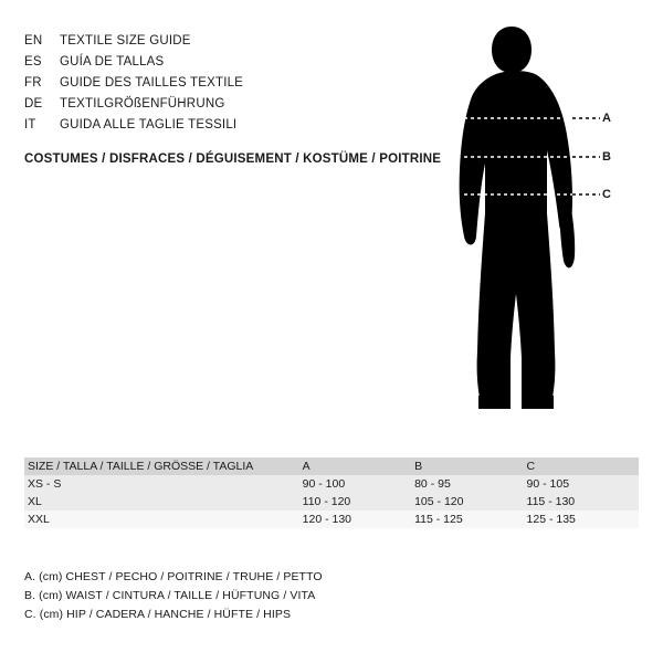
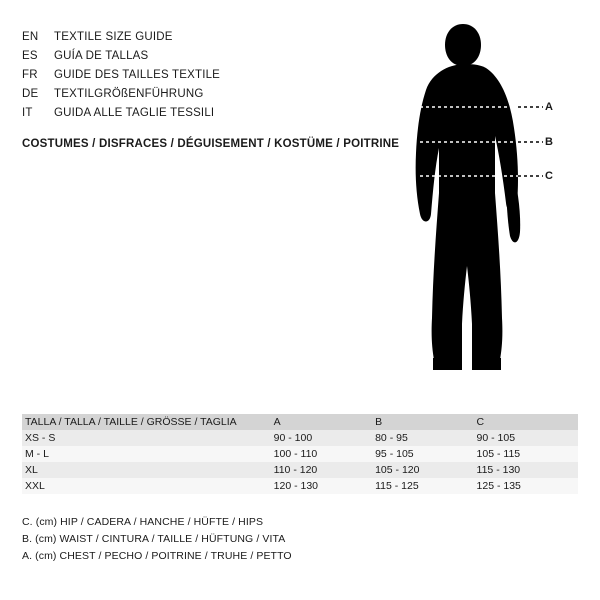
  EN
  TEXTILE SIZE GUIDE
  ES
  GUÍA DE TALLAS
  FR
  GUIDE DES TAILLES TEXTILE
  DE
  TEXTILGRÖßENFÜHRUNG
  IT
  GUIDA ALLE TAGLIE TESSILI
  COSTUMES / DISFRACES / DÉGUISEMENT / KOSTÜME / POITRINE
  A
  B
  C
- SIZE / TALLA / TAILLE / GRÖSSE / TAGLIA	A	B	C
+ TALLA / TALLA / TAILLE / GRÖSSE / TAGLIA	A	B	C
  XS - S	90 - 100	80 - 95	90 - 105
+ M - L	100 - 110	95 - 105	105 - 115
  XL	110 - 120	105 - 120	115 - 130
  XXL	120 - 130	115 - 125	125 - 135
- A. (cm) CHEST / PECHO / POITRINE / TRUHE / PETTO
+ C. (cm) HIP / CADERA / HANCHE / HÜFTE / HIPS
  B. (cm) WAIST / CINTURA / TAILLE / HÜFTUNG / VITA
- C. (cm) HIP / CADERA / HANCHE / HÜFTE / HIPS
+ A. (cm) CHEST / PECHO / POITRINE / TRUHE / PETTO
